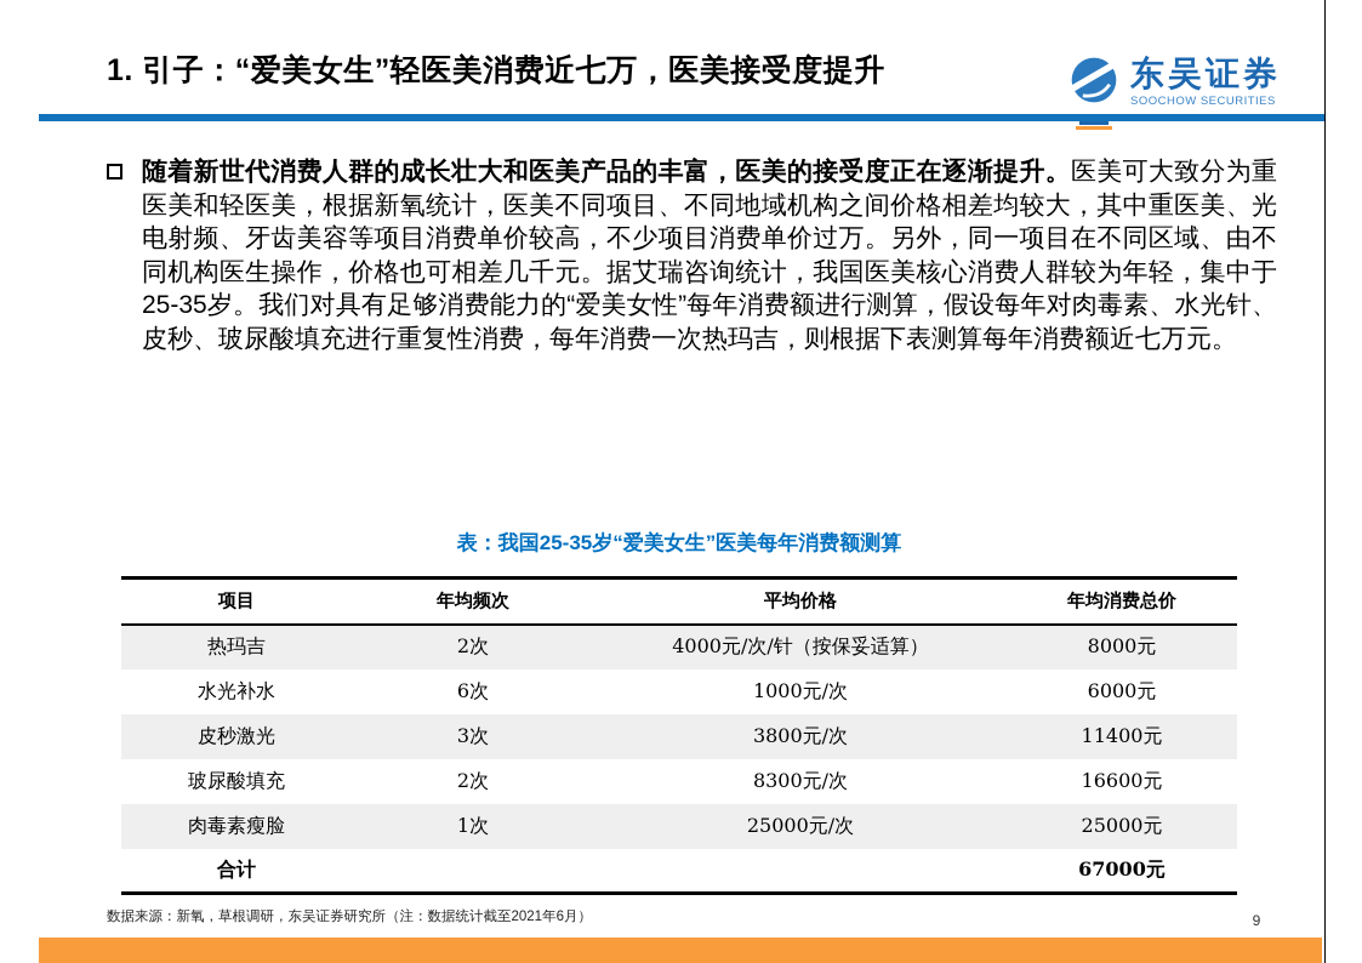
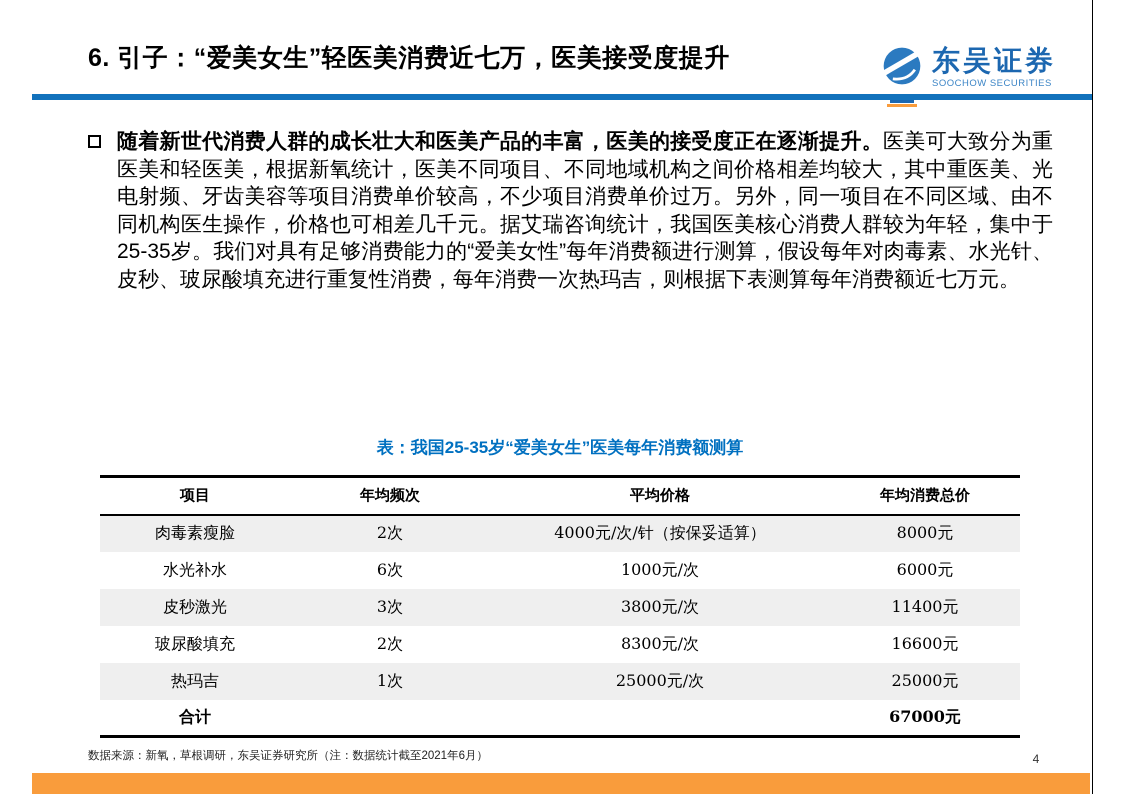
- 1. 引子：“爱美女生”轻医美消费近七万，医美接受度提升
+ 6. 引子：“爱美女生”轻医美消费近七万，医美接受度提升
  东吴证券
  SOOCHOW SECURITIES
  随着新世代消费人群的成长壮大和医美产品的丰富，医美的接受度正在逐渐提升。医美可大致分为重医美和轻医美，根据新氧统计，医美不同项目、不同地域机构之间价格相差均较大，其中重医美、光电射频、牙齿美容等项目消费单价较高，不少项目消费单价过万。另外，同一项目在不同区域、由不同机构医生操作，价格也可相差几千元。据艾瑞咨询统计，我国医美核心消费人群较为年轻，集中于25-35岁。我们对具有足够消费能力的“爱美女性”每年消费额进行测算，假设每年对肉毒素、水光针、皮秒、玻尿酸填充进行重复性消费，每年消费一次热玛吉，则根据下表测算每年消费额近七万元。
  表：我国25-35岁“爱美女生”医美每年消费额测算
  项目	年均频次	平均价格	年均消费总价
- 热玛吉	2次	4000元/次/针（按保妥适算）	8000元
+ 肉毒素瘦脸	2次	4000元/次/针（按保妥适算）	8000元
  水光补水	6次	1000元/次	6000元
  皮秒激光	3次	3800元/次	11400元
  玻尿酸填充	2次	8300元/次	16600元
- 肉毒素瘦脸	1次	25000元/次	25000元
+ 热玛吉	1次	25000元/次	25000元
  合计			67000元
  数据来源：新氧，草根调研，东吴证券研究所（注：数据统计截至2021年6月）
- 9
+ 4
